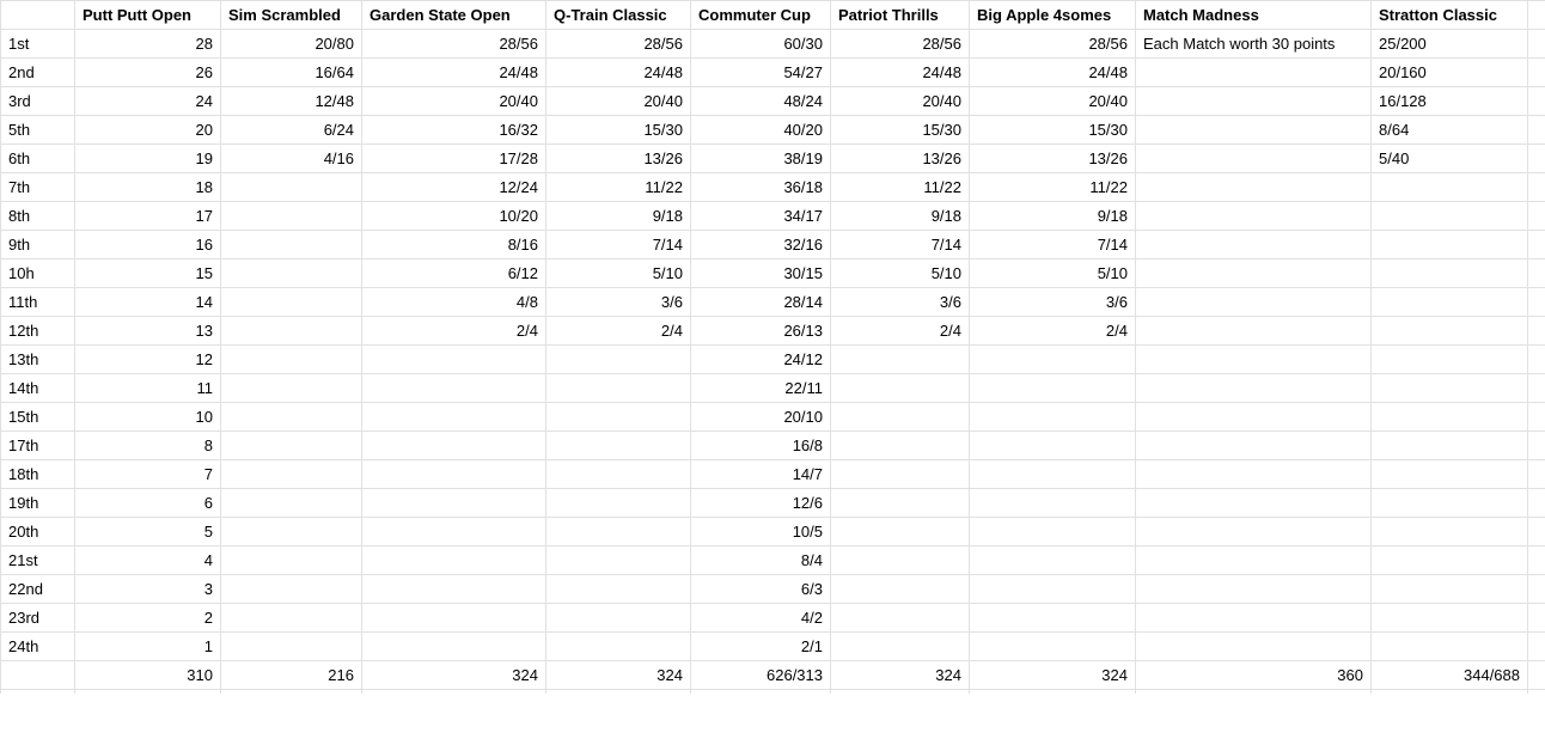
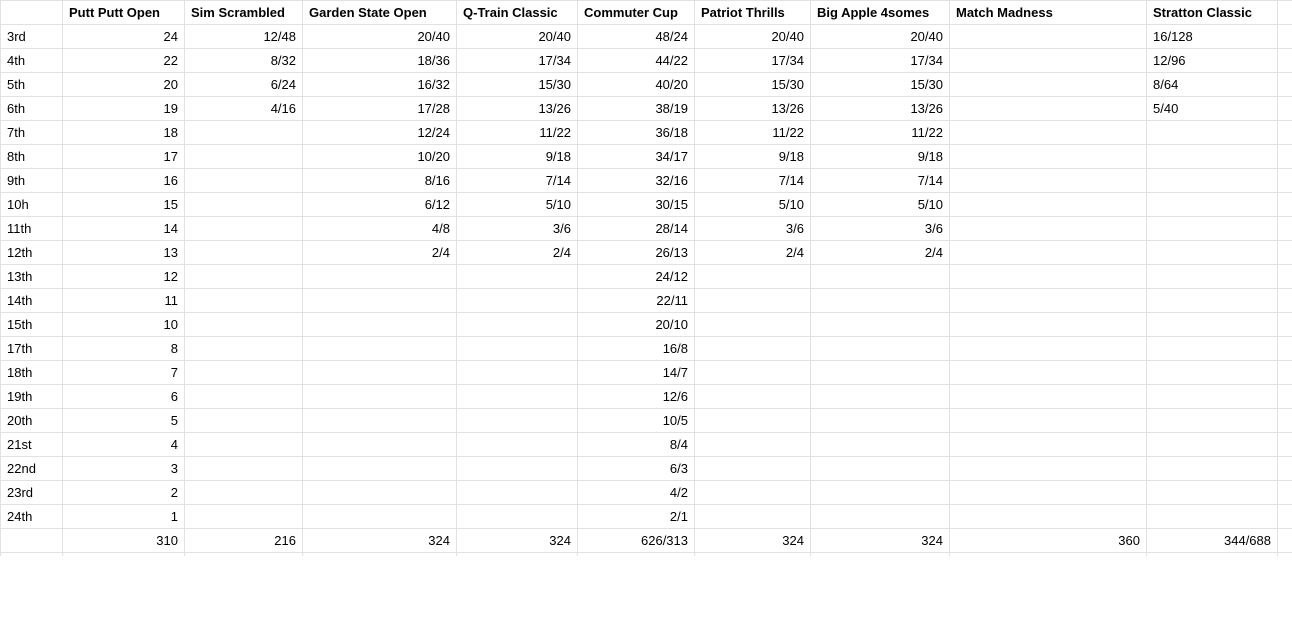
  	Putt Putt Open	Sim Scrambled	Garden State Open	Q-Train Classic	Commuter Cup	Patriot Thrills	Big Apple 4somes	Match Madness	Stratton Classic
- 1st	28	20/80	28/56	28/56	60/30	28/56	28/56	Each Match worth 30 points	25/200
- 2nd	26	16/64	24/48	24/48	54/27	24/48	24/48		20/160
  3rd	24	12/48	20/40	20/40	48/24	20/40	20/40		16/128
+ 4th	22	8/32	18/36	17/34	44/22	17/34	17/34		12/96
  5th	20	6/24	16/32	15/30	40/20	15/30	15/30		8/64
  6th	19	4/16	17/28	13/26	38/19	13/26	13/26		5/40
  7th	18		12/24	11/22	36/18	11/22	11/22
  8th	17		10/20	9/18	34/17	9/18	9/18
  9th	16		8/16	7/14	32/16	7/14	7/14
  10h	15		6/12	5/10	30/15	5/10	5/10
  11th	14		4/8	3/6	28/14	3/6	3/6
  12th	13		2/4	2/4	26/13	2/4	2/4
  13th	12				24/12
  14th	11				22/11
  15th	10				20/10
  17th	8				16/8
  18th	7				14/7
  19th	6				12/6
  20th	5				10/5
  21st	4				8/4
  22nd	3				6/3
  23rd	2				4/2
  24th	1				2/1
  	310	216	324	324	626/313	324	324	360	344/688
